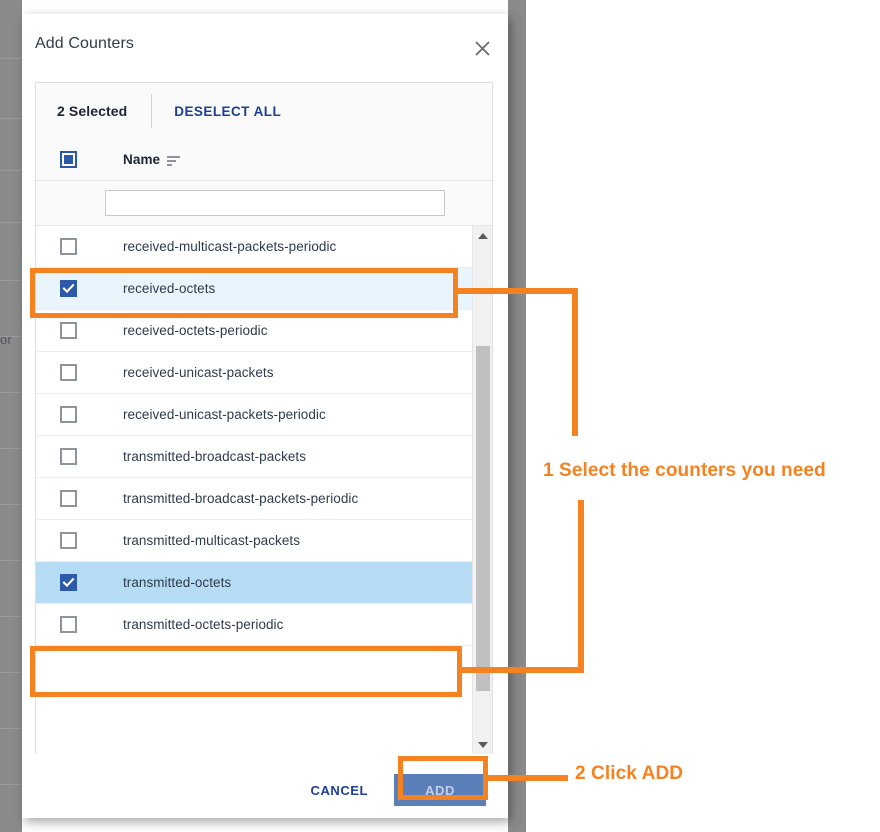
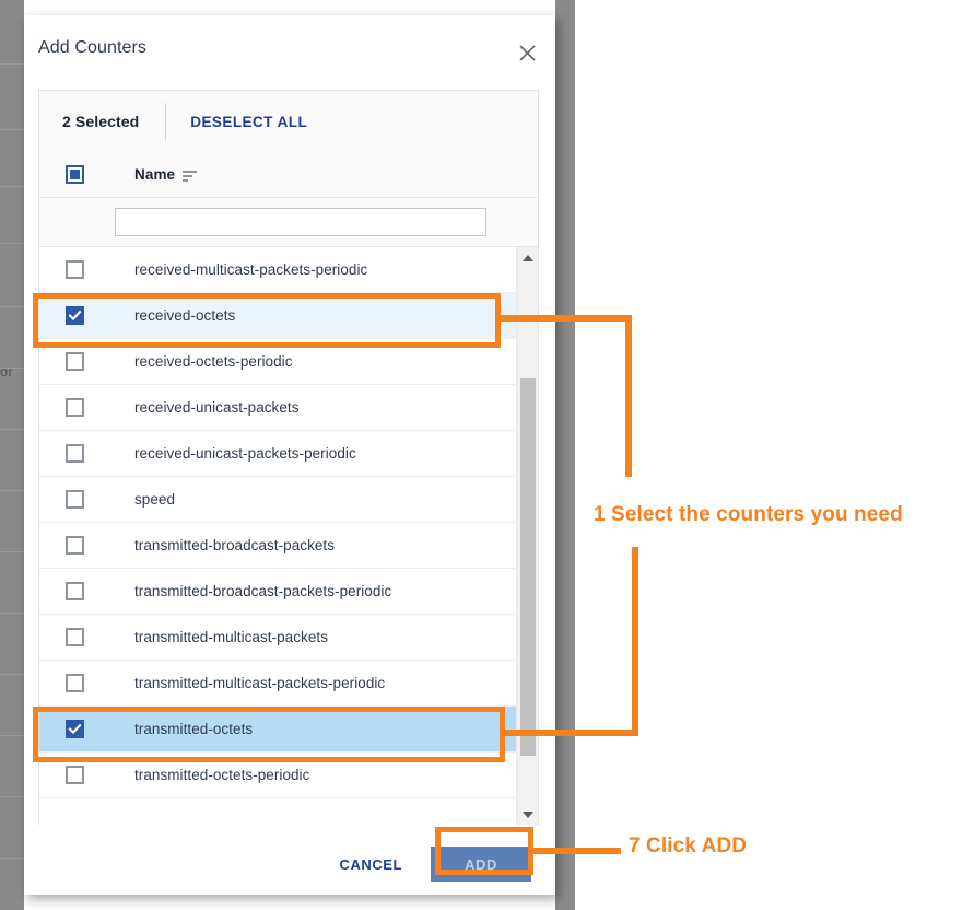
  or
  Add Counters
  2 Selected
  DESELECT ALL
  Name
  received-multicast-packets-periodic
  received-octets
  received-octets-periodic
  received-unicast-packets
  received-unicast-packets-periodic
+ speed
  transmitted-broadcast-packets
  transmitted-broadcast-packets-periodic
  transmitted-multicast-packets
+ transmitted-multicast-packets-periodic
  transmitted-octets
  transmitted-octets-periodic
  CANCEL
  ADD
  1 Select the counters you need
- 2 Click ADD
+ 7 Click ADD
